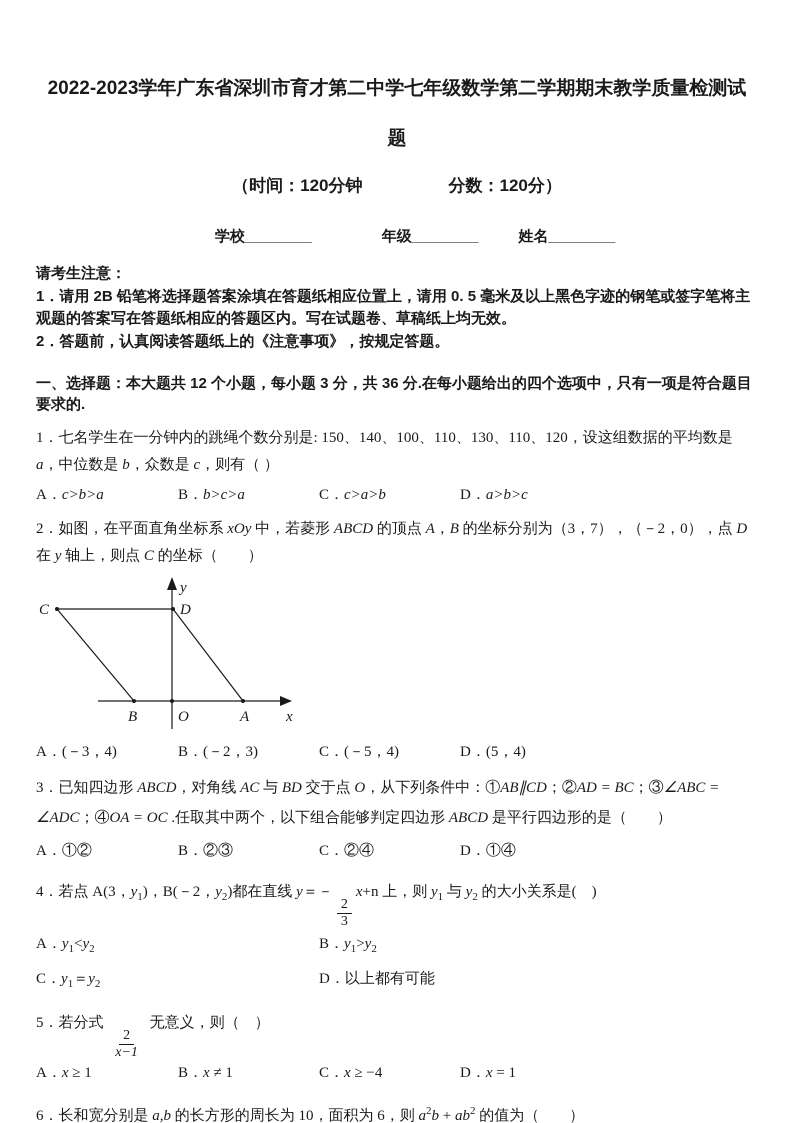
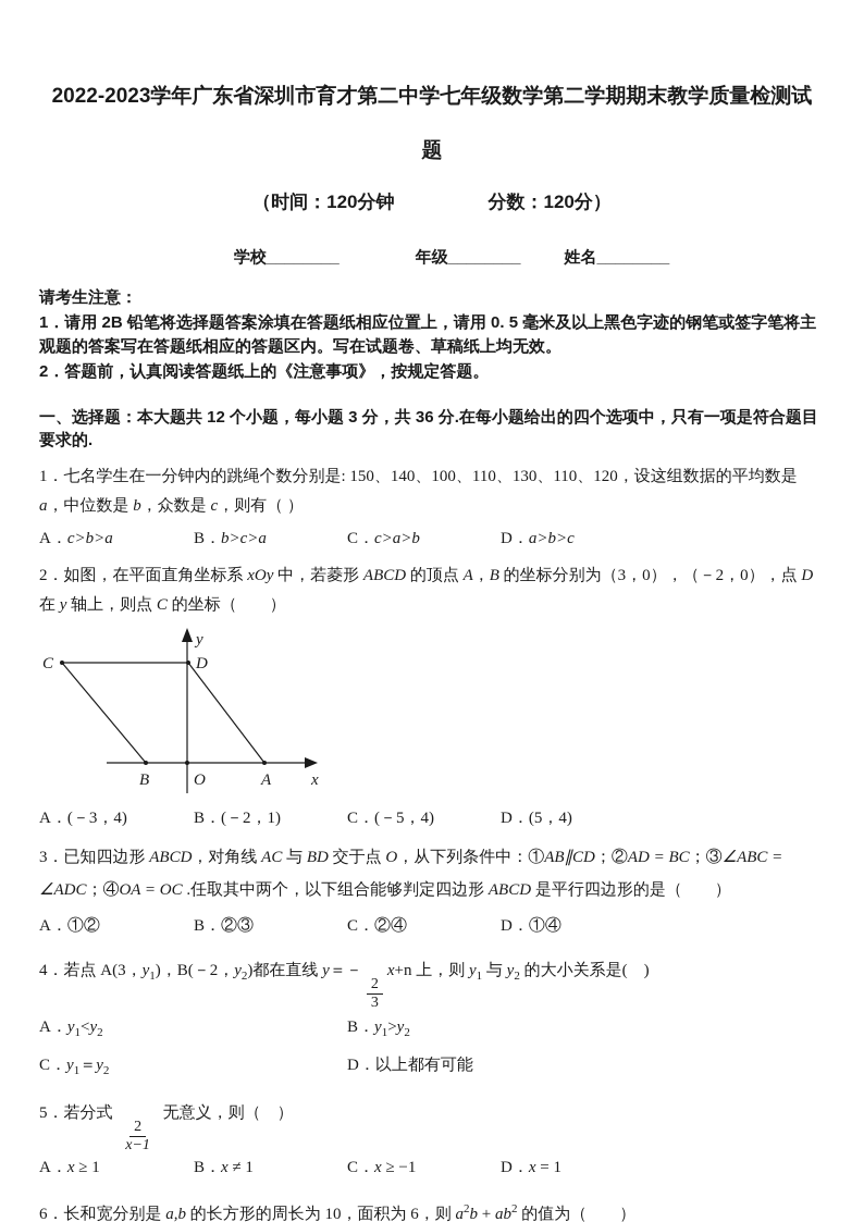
  2022-2023学年广东省深圳市育才第二中学七年级数学第二学期期末教学质量检测试
  题
  （时间：120分钟
  分数：120分）
  学校________
  年级________
  姓名________
  请考生注意：
  1．请用 2B 铅笔将选择题答案涂填在答题纸相应位置上，请用 0. 5 毫米及以上黑色字迹的钢笔或签字笔将主观题的答案写在答题纸相应的答题区内。写在试题卷、草稿纸上均无效。
  2．答题前，认真阅读答题纸上的《注意事项》，按规定答题。
  一、选择题：本大题共 12 个小题，每小题 3 分，共 36 分.在每小题给出的四个选项中，只有一项是符合题目要求的.
  1．七名学生在一分钟内的跳绳个数分别是: 150、140、100、110、130、110、120，设这组数据的平均数是 a，中位数是 b，众数是 c，则有（ ）
  A．c>b>a
  B．b>c>a
  C．c>a>b
  D．a>b>c
- 2．如图，在平面直角坐标系 xOy 中，若菱形 ABCD 的顶点 A，B 的坐标分别为（3，7），（－2，0），点 D 在 y 轴上，则点 C 的坐标（ ）
+ 2．如图，在平面直角坐标系 xOy 中，若菱形 ABCD 的顶点 A，B 的坐标分别为（3，0），（－2，0），点 D 在 y 轴上，则点 C 的坐标（ ）
  C
  D
  B
  O
  A
  x
  y
  A．(－3，4)
- B．(－2，3)
+ B．(－2，1)
  C．(－5，4)
  D．(5，4)
  3．已知四边形 ABCD，对角线 AC 与 BD 交于点 O，从下列条件中：①AB∥CD；②AD = BC；③∠ABC = ∠ADC；④OA = OC .任取其中两个，以下组合能够判定四边形 ABCD 是平行四边形的是（ ）
  A．①②
  B．②③
  C．②④
  D．①④
  4．若点 A(3，y1)，B(－2，y2)都在直线 y＝－
  2
  3
  x+n 上，则 y1 与 y2 的大小关系是( )
  A．y1<y2
  B．y1>y2
  C．y1＝y2
  D．以上都有可能
  5．若分式
  2
  x−1
  无意义，则（ ）
  A．x ≥ 1
  B．x ≠ 1
- C．x ≥ −4
+ C．x ≥ −1
  D．x = 1
  6．长和宽分别是 a,b 的长方形的周长为 10，面积为 6，则 a2b + ab2 的值为（ ）
